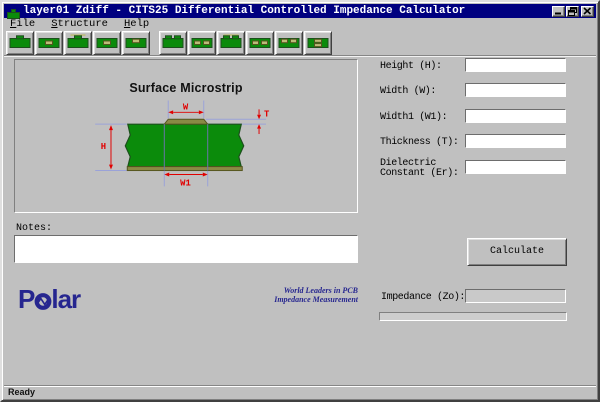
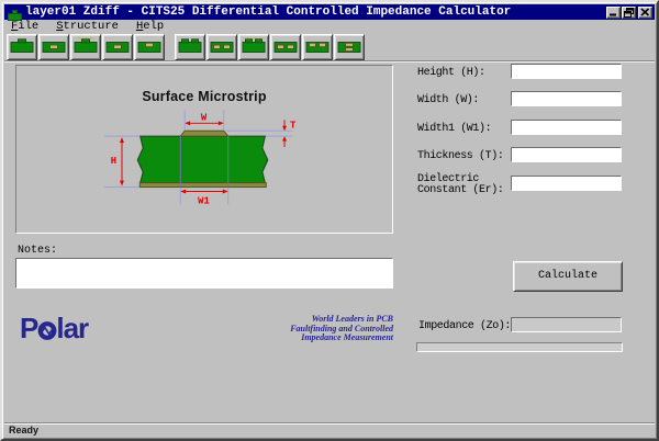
  layer01 Zdiff - CITS25 Differential Controlled Impedance Calculator
  File
  Structure
  Help
  W
  T
  H
  W1
  Surface Microstrip
  Height (H):
  Width (W):
  Width1 (W1):
  Thickness (T):
  Dielectric Constant (Er):
  Notes:
  Calculate
  Impedance (Zo):
  P
  l
  a
  r
  World Leaders in PCB
+ Faultfinding and Controlled
  Impedance Measurement
  Ready
